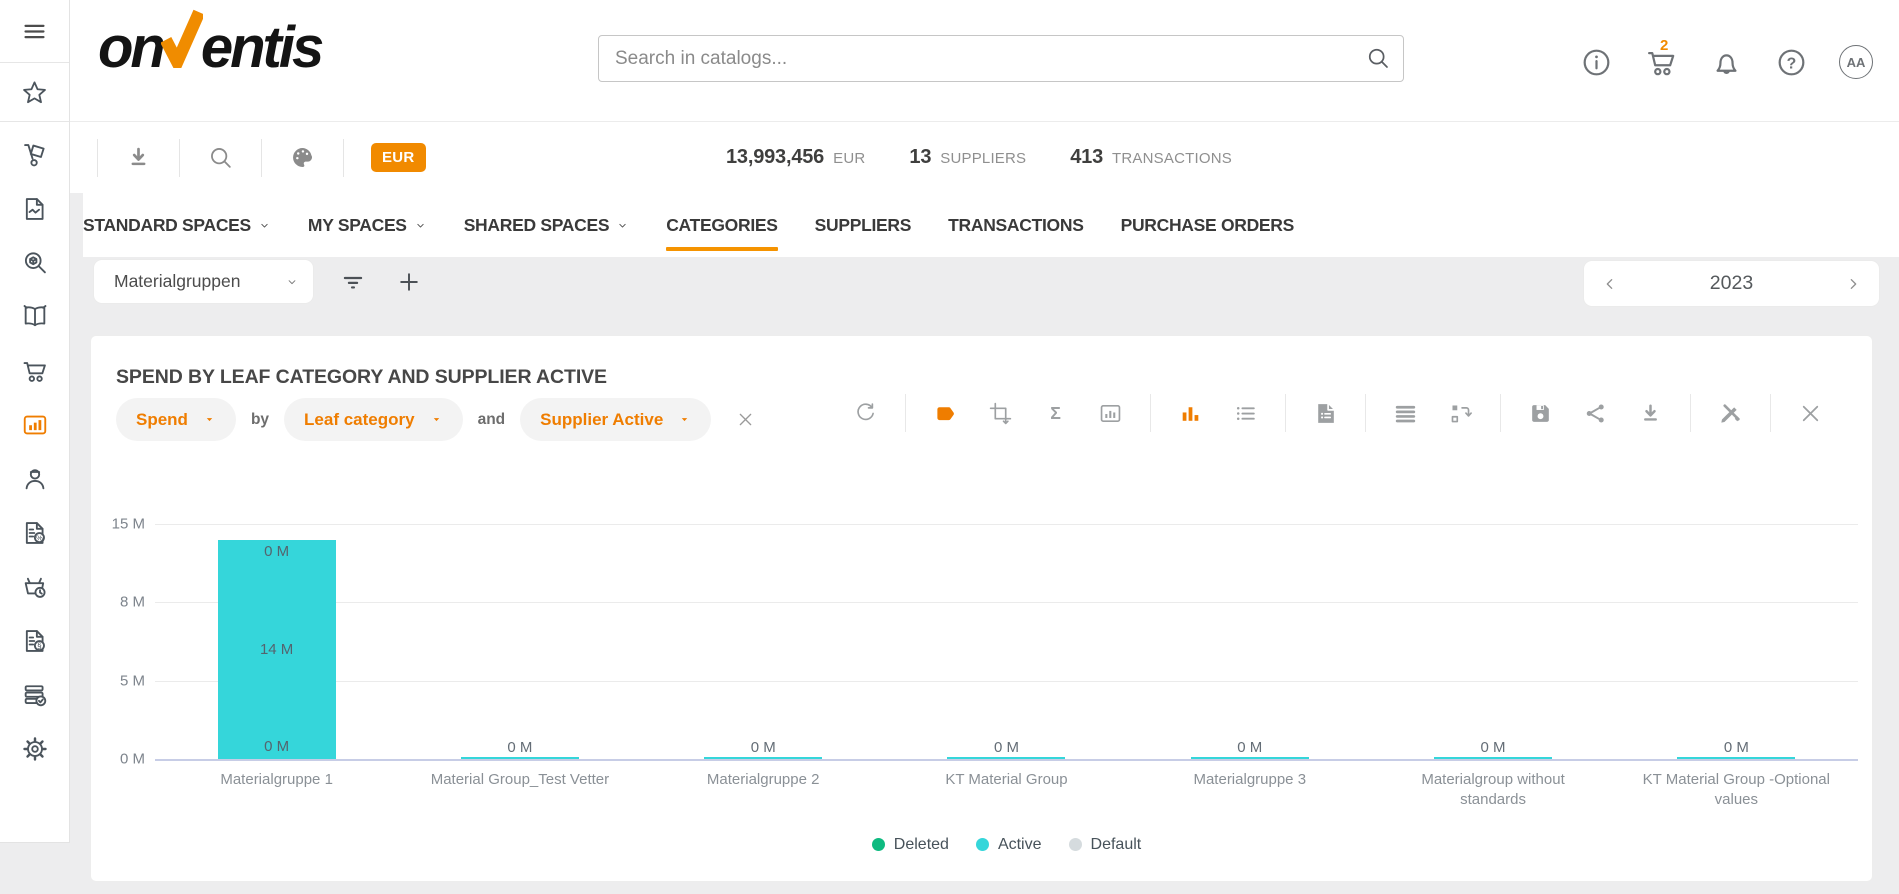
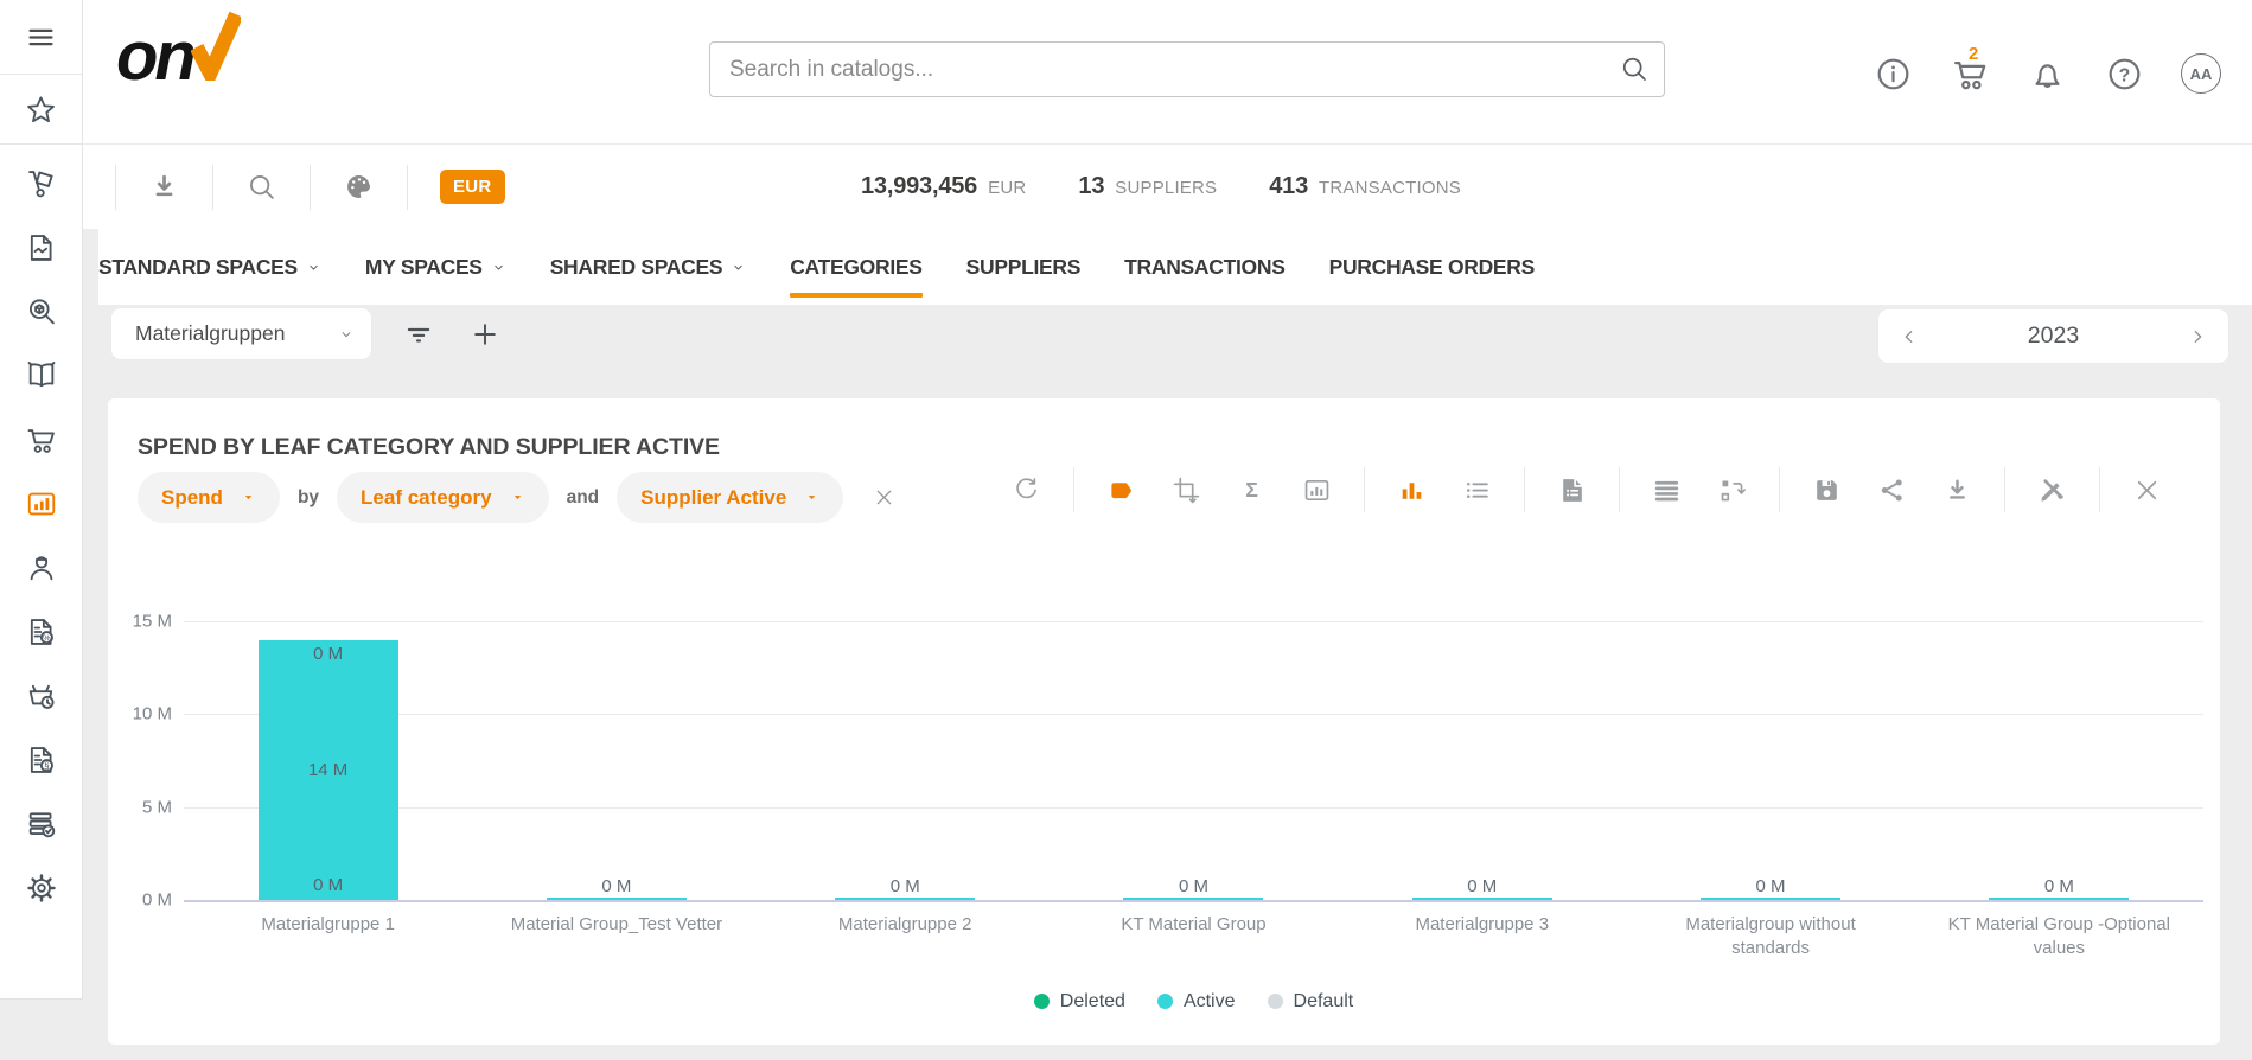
  %
  §
  on
- entis
  Search in catalogs...
  2
  ?
  AA
  EUR
  13,993,456
  EUR
  13
  SUPPLIERS
  413
  TRANSACTIONS
  STANDARD SPACES
  MY SPACES
  SHARED SPACES
  CATEGORIES
  SUPPLIERS
  TRANSACTIONS
  PURCHASE ORDERS
  Materialgruppen
  2023
  SPEND BY LEAF CATEGORY AND SUPPLIER ACTIVE
  Spend
  by
  Leaf category
  and
  Supplier Active
  Σ
  15 M
- 8 M
+ 10 M
  5 M
  0 M
  0 M
  14 M
  0 M
  0 M
  0 M
  0 M
  0 M
  0 M
  0 M
  Materialgruppe 1
  Material Group_Test Vetter
  Materialgruppe 2
  KT Material Group
  Materialgruppe 3
  Materialgroup without standards
  KT Material Group -Optional values
  Deleted
  Active
  Default
